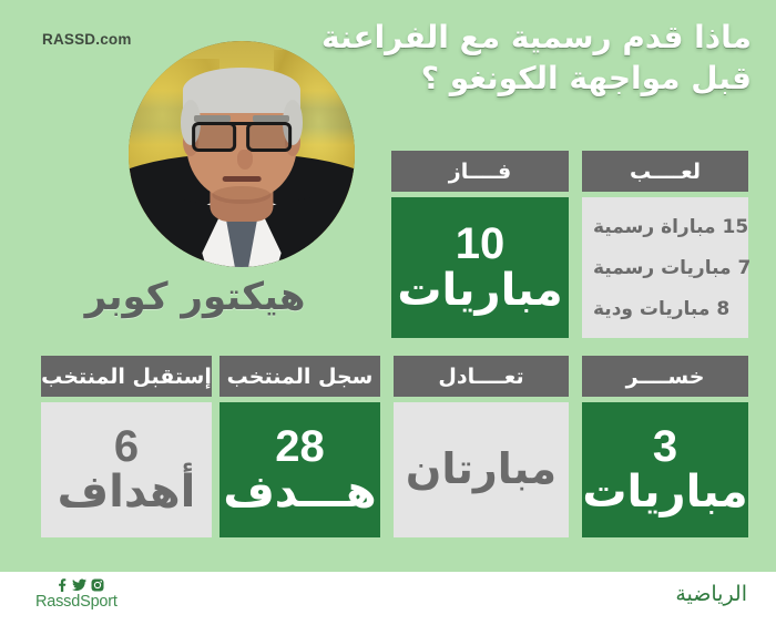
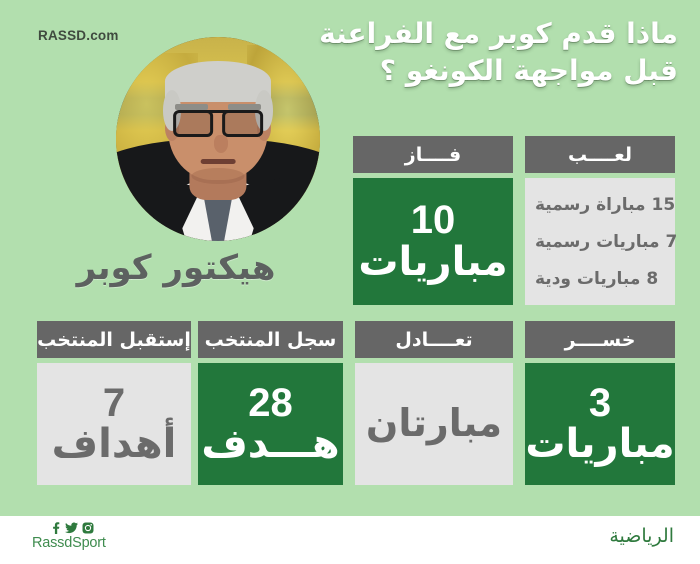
  RASSD.com
- ماذا قدم رسمية مع الفراعنة
+ ماذا قدم كوبر مع الفراعنة
  قبل مواجهة الكونغو ؟
  هيكتور كوبر
  فــــاز
  10
  مباريات
  لعــــب
  15 مباراة رسمية
  7 مباريات رسمية
  8 مباريات ودية
  إستقبل المنتخب
- 6
+ 7
  أهداف
  سجل المنتخب
  28
  هـــدف
  تعــــادل
  مبارتان
  خســــر
  3
  مباريات
  RassdSport
  الرياضية
